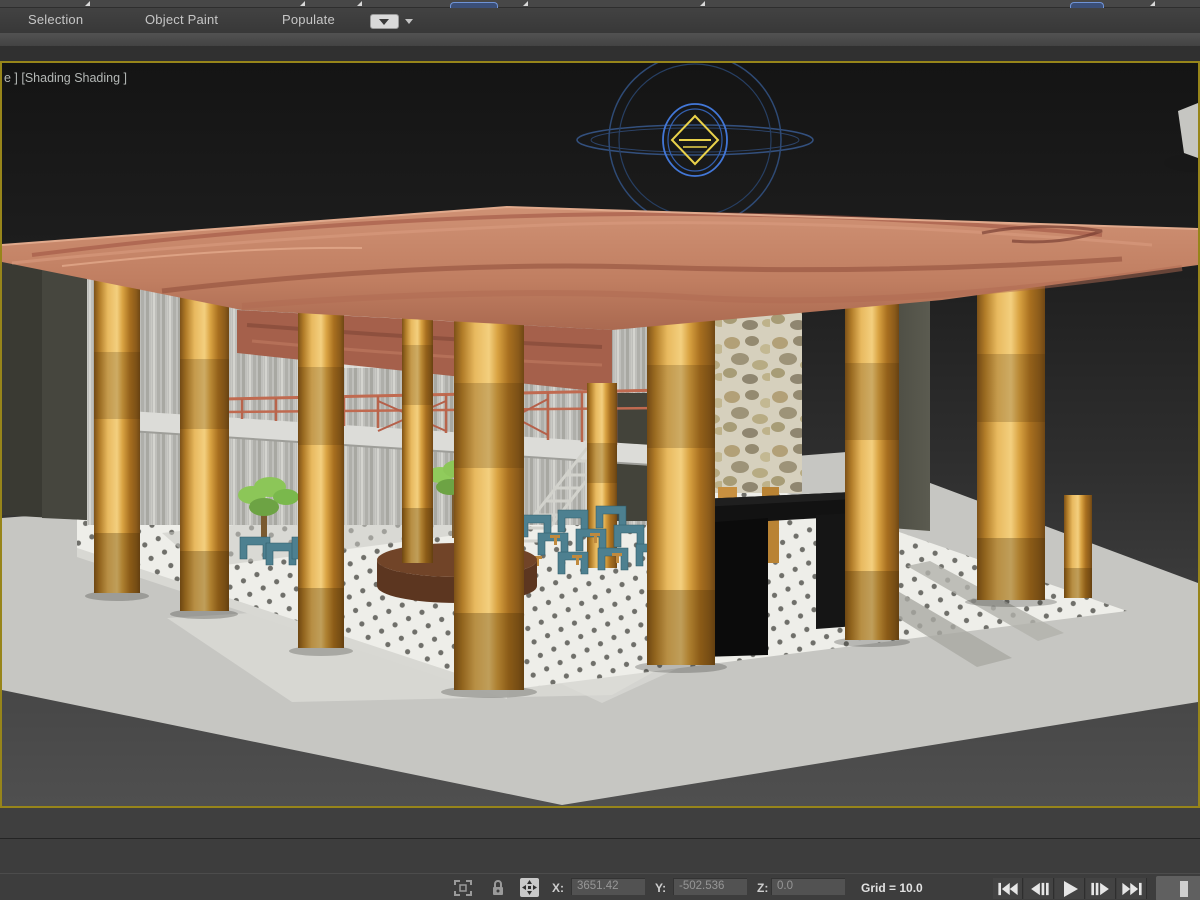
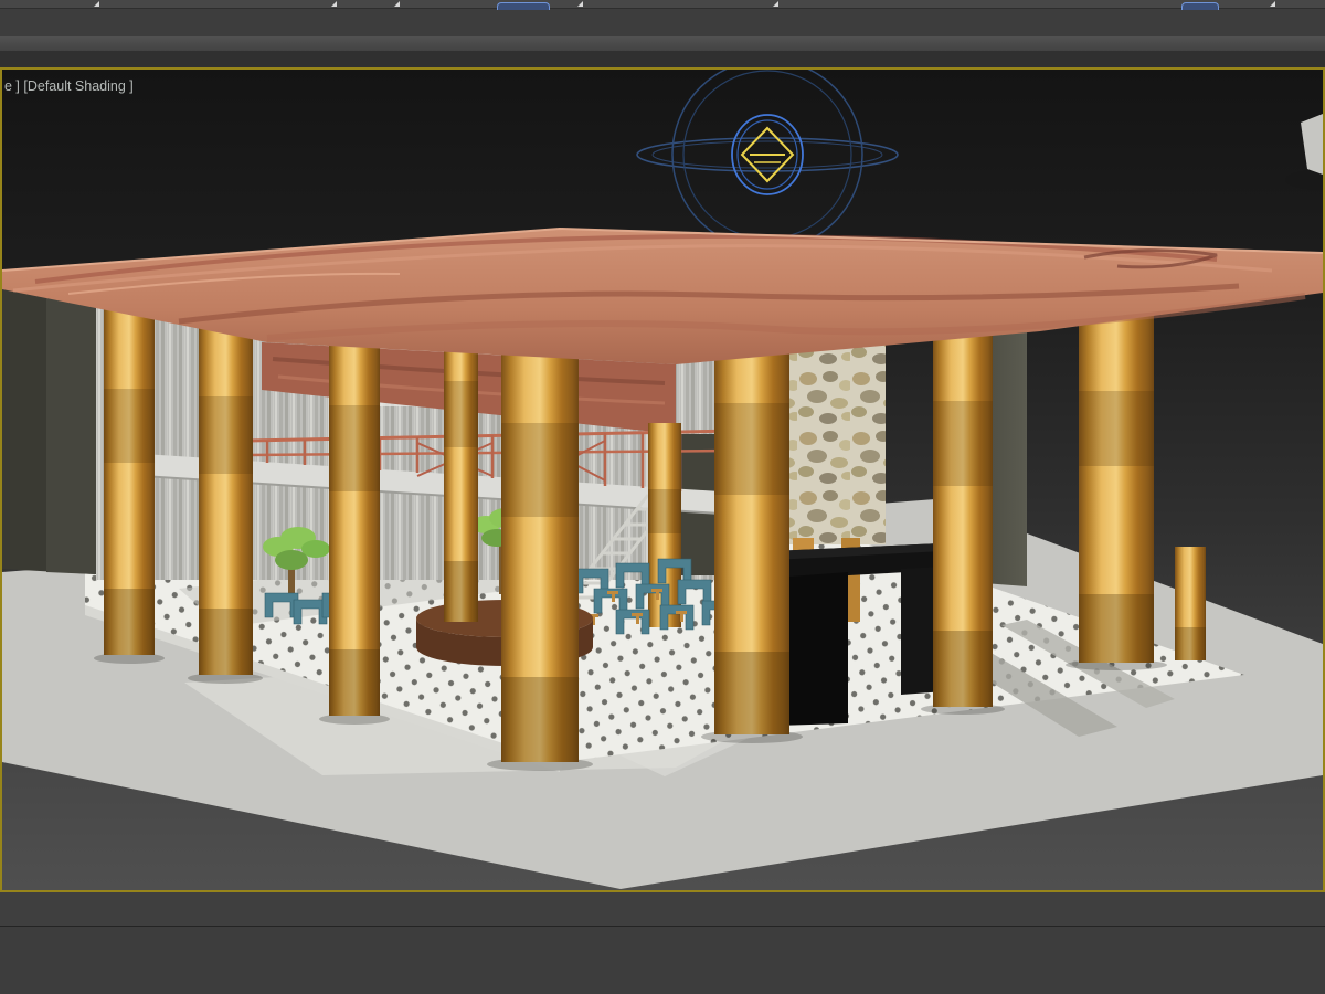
- Selection
- Object Paint
- Populate
- e ] [Shading Shading ]
+ e ] [Default Shading ]
- X:
- 3651.42
- Y:
- -502.536
- Z:
- 0.0
- Grid = 10.0
